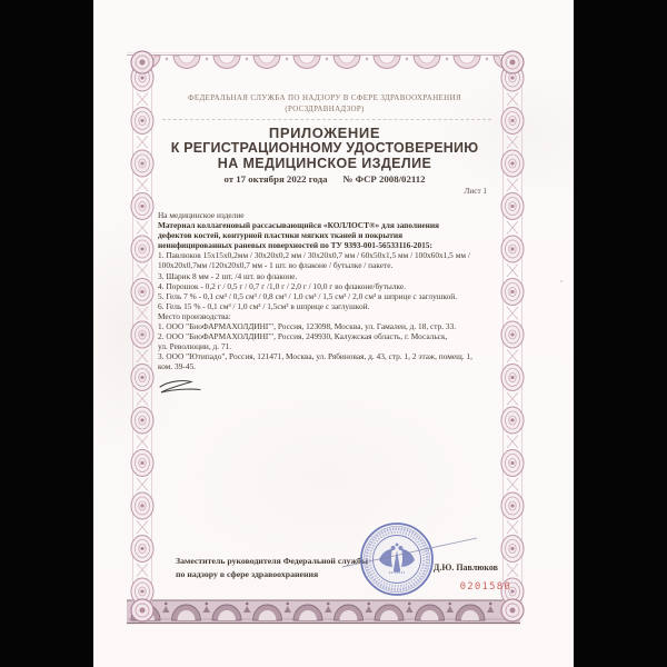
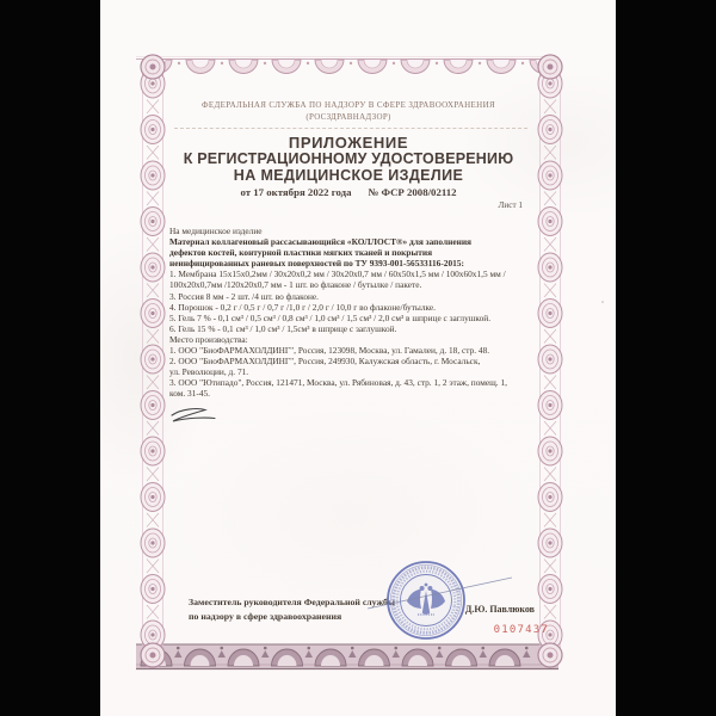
  ФЕДЕРАЛЬНАЯ СЛУЖБА ПО НАДЗОРУ В СФЕРЕ ЗДРАВООХРАНЕНИЯ
  (РОСЗДРАВНАДЗОР)
  ПРИЛОЖЕНИЕ
  К РЕГИСТРАЦИОННОМУ УДОСТОВЕРЕНИЮ
  НА МЕДИЦИНСКОЕ ИЗДЕЛИЕ
  от 17 октября 2022 года № ФСР 2008/02112
  Лист 1
  На медицинское изделие
  Материал коллагеновый рассасывающийся «КОЛЛОСТ®» для заполнения
  дефектов костей, контурной пластики мягких тканей и покрытия
  неинфицированных раневых поверхностей по ТУ 9393-001-56533116-2015:
- 1. Павлюков 15х15х0,2мм / 30х20х0,2 мм / 30х20х0,7 мм / 60х50х1,5 мм / 100х60х1,5 мм /
+ 1. Мембрана 15х15х0,2мм / 30х20х0,2 мм / 30х20х0,7 мм / 60х50х1,5 мм / 100х60х1,5 мм /
  100х20х0,7мм /120х20х0,7 мм - 1 шт. во флаконе / бутылке / пакете.
- 3. Шарик 8 мм - 2 шт. /4 шт. во флаконе.
+ 3. Россия 8 мм - 2 шт. /4 шт. во флаконе.
  4. Порошок - 0,2 г / 0,5 г / 0,7 г /1,0 г / 2,0 г / 10,0 г во флаконе/бутылке.
  5. Гель 7 % - 0,1 см³ / 0,5 см³ / 0,8 см³ / 1,0 см³ / 1,5 см³ / 2,0 см³ в шприце с заглушкой.
  6. Гель 15 % - 0,1 см³ / 1,0 см³ / 1,5см³ в шприце с заглушкой.
  Место производства:
- 1. ООО "БиоФАРМАХОЛДИНГ", Россия, 123098, Москва, ул. Гамалеи, д. 18, стр. 33.
+ 1. ООО "БиоФАРМАХОЛДИНГ", Россия, 123098, Москва, ул. Гамалеи, д. 18, стр. 48.
  2. ООО "БиоФАРМАХОЛДИНГ", Россия, 249930, Калужская область, г. Мосальск,
  ул. Революции, д. 71.
  3. ООО "Ютипадо", Россия, 121471, Москва, ул. Рябиновая, д. 43, стр. 1, 2 этаж, помещ. 1,
- ком. 39-45.
+ ком. 31-45.
  Заместитель руководителя Федеральной службы
  по надзору в сфере здравоохранения
  Д.Ю. Павлюков
- 0201580
+ 0107437
